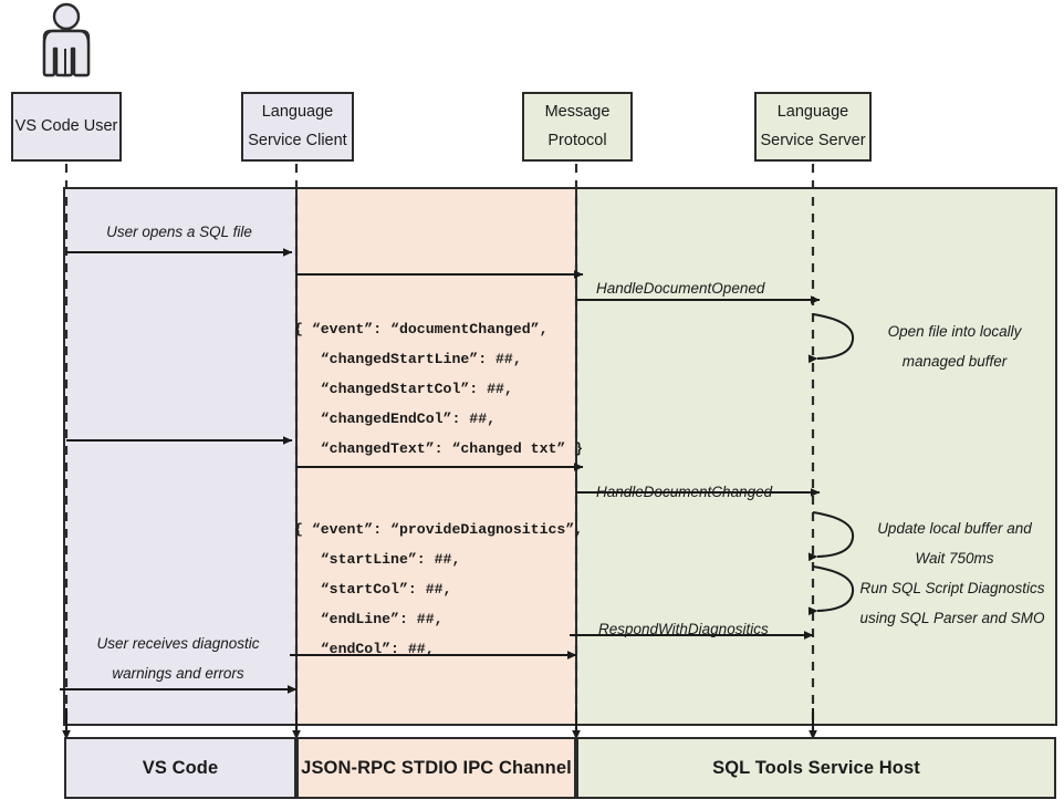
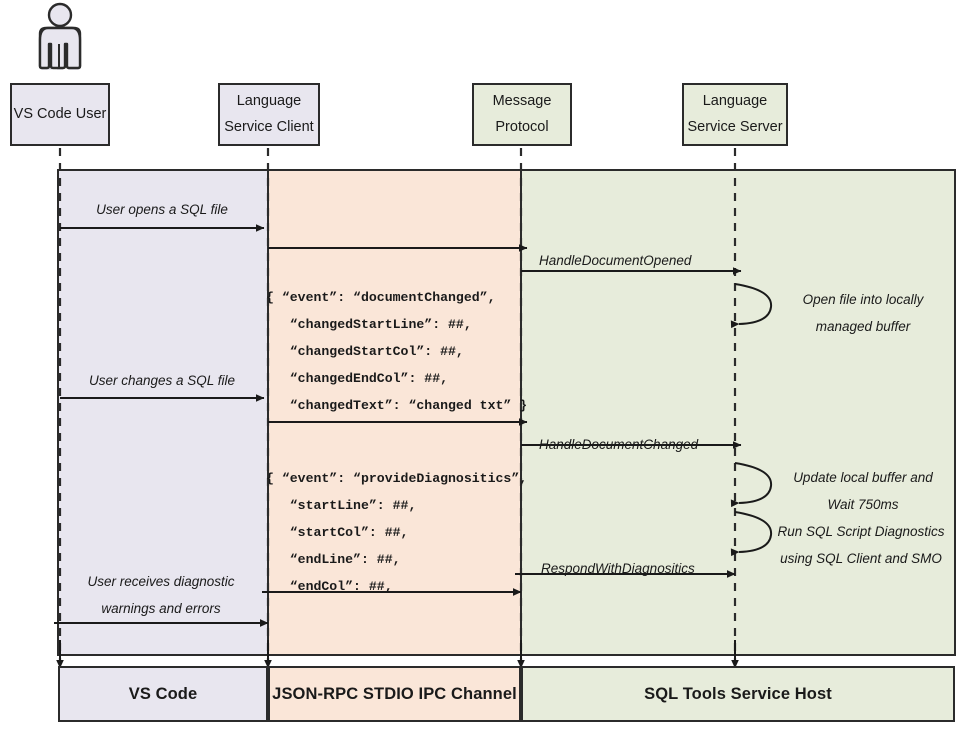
  VS Code User
  Language
  Service Client
  Message
  Protocol
  Language
  Service Server
  User opens a SQL file
+ User changes a SQL file
  User receives diagnostic
  warnings and errors
  HandleDocumentOpened
  HandleDocumentChanged
  RespondWithDiagnositics
  Open file into locally
  managed buffer
  Update local buffer and
  Wait 750ms
  Run SQL Script Diagnostics
- using SQL Parser and SMO
+ using SQL Client and SMO
  { “event”: “documentChanged”,
  “changedStartLine”: ##,
  “changedStartCol”: ##,
  “changedEndCol”: ##,
  “changedText”: “changed txt” }
  { “event”: “provideDiagnositics”,
  “startLine”: ##,
  “startCol”: ##,
  “endLine”: ##,
  “endCol”: ##,
  VS Code
  JSON-RPC STDIO IPC Channel
  SQL Tools Service Host
